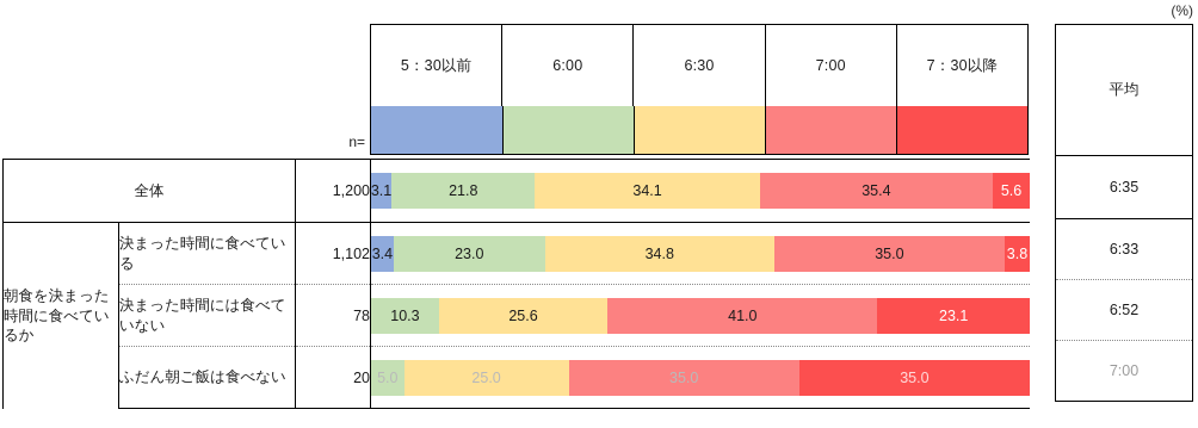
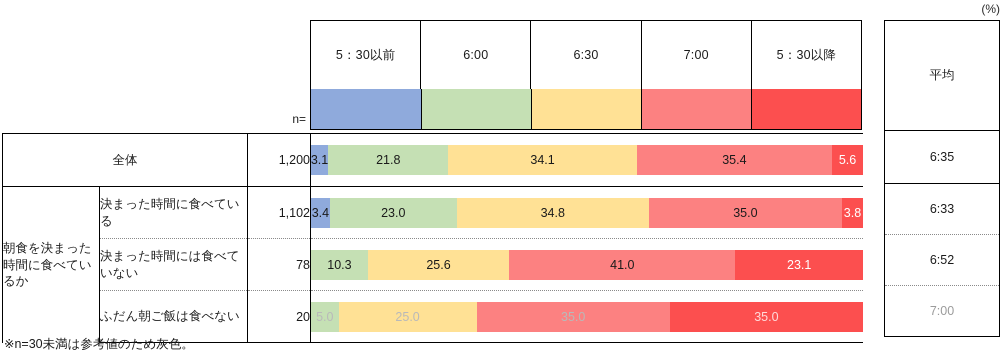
  (%)
  5：30以前
  6:00
  6:30
  7:00
- 7：30以降
+ 5：30以降
  n=
  全体	1,200	3.1 21.8 34.1 35.4 5.6
  朝食を決まった時間に食べているか	決まった時間に食べている	1,102	3.4 23.0 34.8 35.0 3.8
  決まった時間には食べていない	78	10.3 25.6 41.0 23.1
  ふだん朝ご飯は食べない	20	5.0 25.0 35.0 35.0
  平均
  6:35
  6:33
  6:52
  7:00
+ ※n=30未満は参考値のため灰色。
